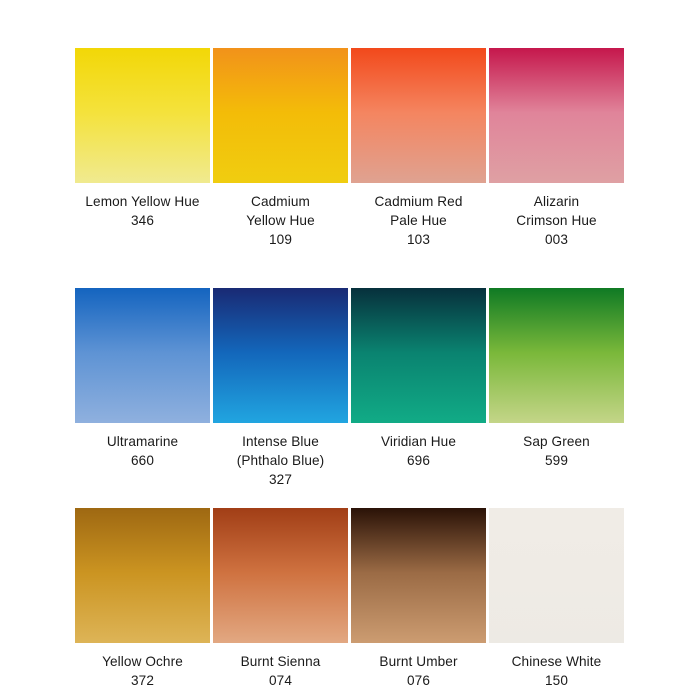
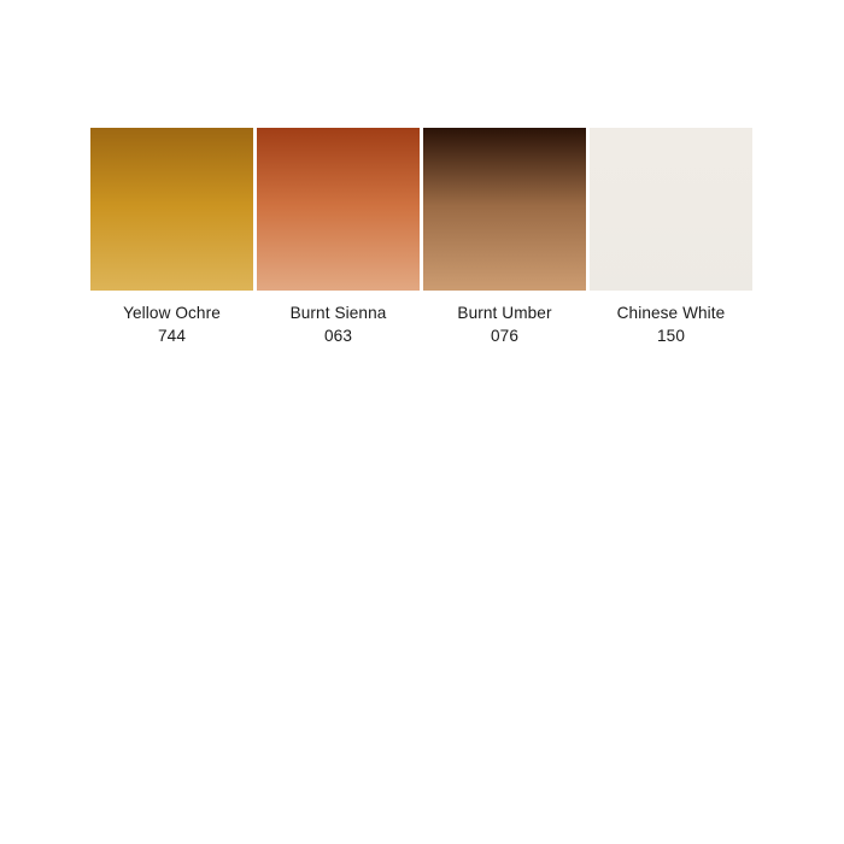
- Lemon Yellow Hue
- 346
- Cadmium
- Yellow Hue
- 109
- Cadmium Red
- Pale Hue
- 103
- Alizarin
- Crimson Hue
- 003
- Ultramarine
- 660
- Intense Blue
- (Phthalo Blue)
- 327
- Viridian Hue
- 696
- Sap Green
- 599
  Yellow Ochre
- 372
+ 744
  Burnt Sienna
- 074
+ 063
  Burnt Umber
  076
  Chinese White
  150
